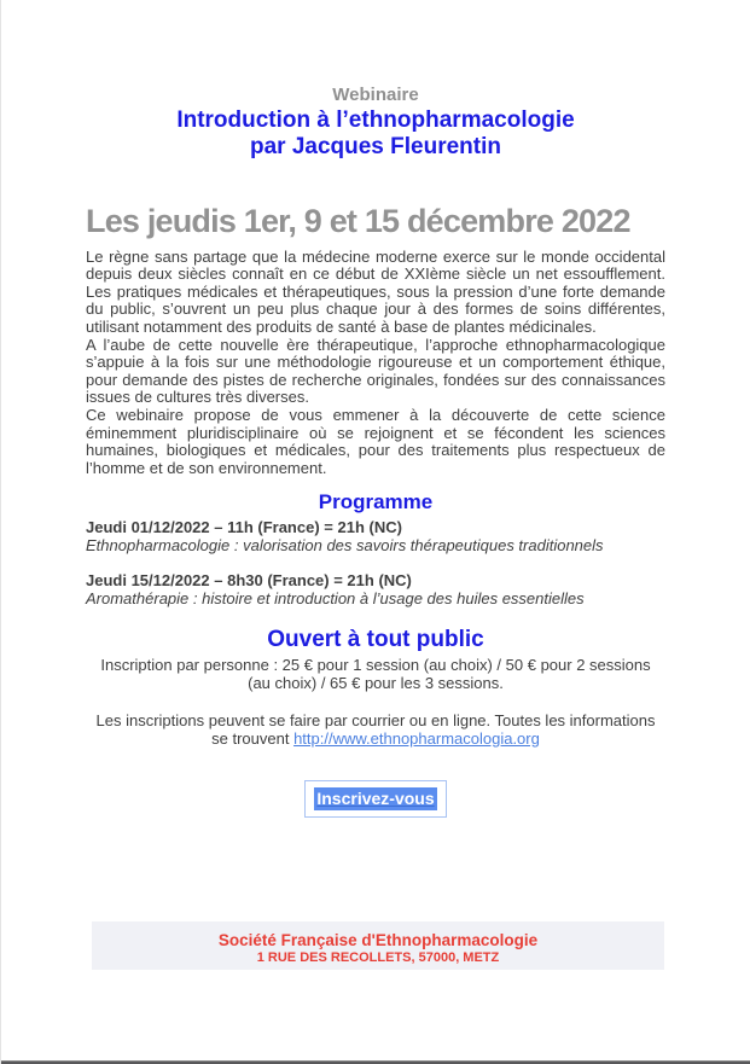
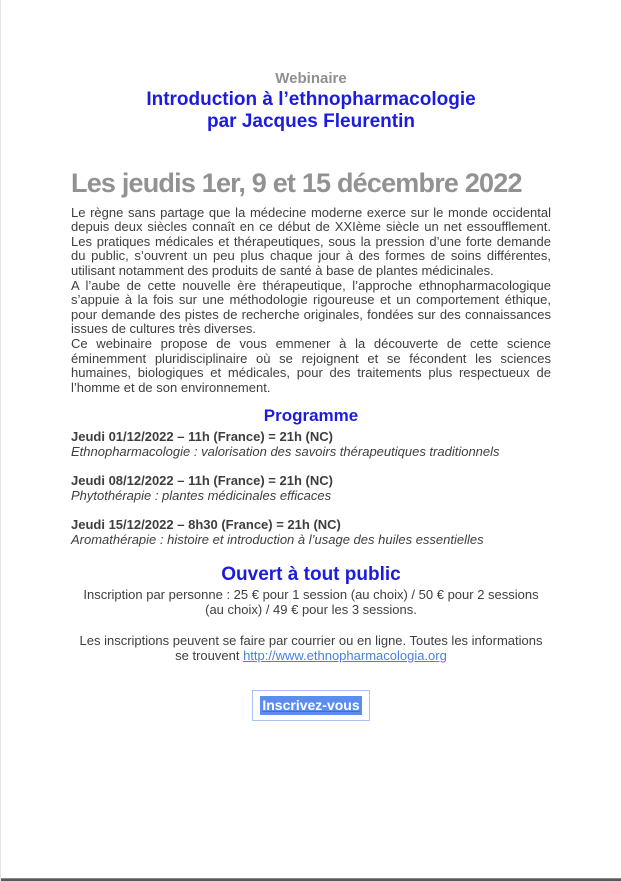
  Webinaire
  Introduction à l’ethnopharmacologie
  par Jacques Fleurentin
  Les jeudis 1er, 9 et 15 décembre 2022
  Le règne sans partage que la médecine moderne exerce sur le monde occidental depuis deux siècles connaît en ce début de XXIème siècle un net essoufflement. Les pratiques médicales et thérapeutiques, sous la pression d’une forte demande du public, s’ouvrent un peu plus chaque jour à des formes de soins différentes, utilisant notamment des produits de santé à base de plantes médicinales.
  A l’aube de cette nouvelle ère thérapeutique, l’approche ethnopharmacologique s’appuie à la fois sur une méthodologie rigoureuse et un comportement éthique, pour demande des pistes de recherche originales, fondées sur des connaissances issues de cultures très diverses.
  Ce webinaire propose de vous emmener à la découverte de cette science éminemment pluridisciplinaire où se rejoignent et se fécondent les sciences humaines, biologiques et médicales, pour des traitements plus respectueux de l’homme et de son environnement.
  Programme
  Jeudi 01/12/2022 – 11h (France) = 21h (NC)
  Ethnopharmacologie : valorisation des savoirs thérapeutiques traditionnels
+ Jeudi 08/12/2022 – 11h (France) = 21h (NC)
+ Phytothérapie : plantes médicinales efficaces
  Jeudi 15/12/2022 – 8h30 (France) = 21h (NC)
  Aromathérapie : histoire et introduction à l’usage des huiles essentielles
  Ouvert à tout public
- Inscription par personne : 25 € pour 1 session (au choix) / 50 € pour 2 sessions (au choix) / 65 € pour les 3 sessions.
+ Inscription par personne : 25 € pour 1 session (au choix) / 50 € pour 2 sessions (au choix) / 49 € pour les 3 sessions.
  Les inscriptions peuvent se faire par courrier ou en ligne. Toutes les informations se trouvent http://www.ethnopharmacologia.org
  Inscrivez-vous
- Société Française d'Ethnopharmacologie
- 1 RUE DES RECOLLETS, 57000, METZ
